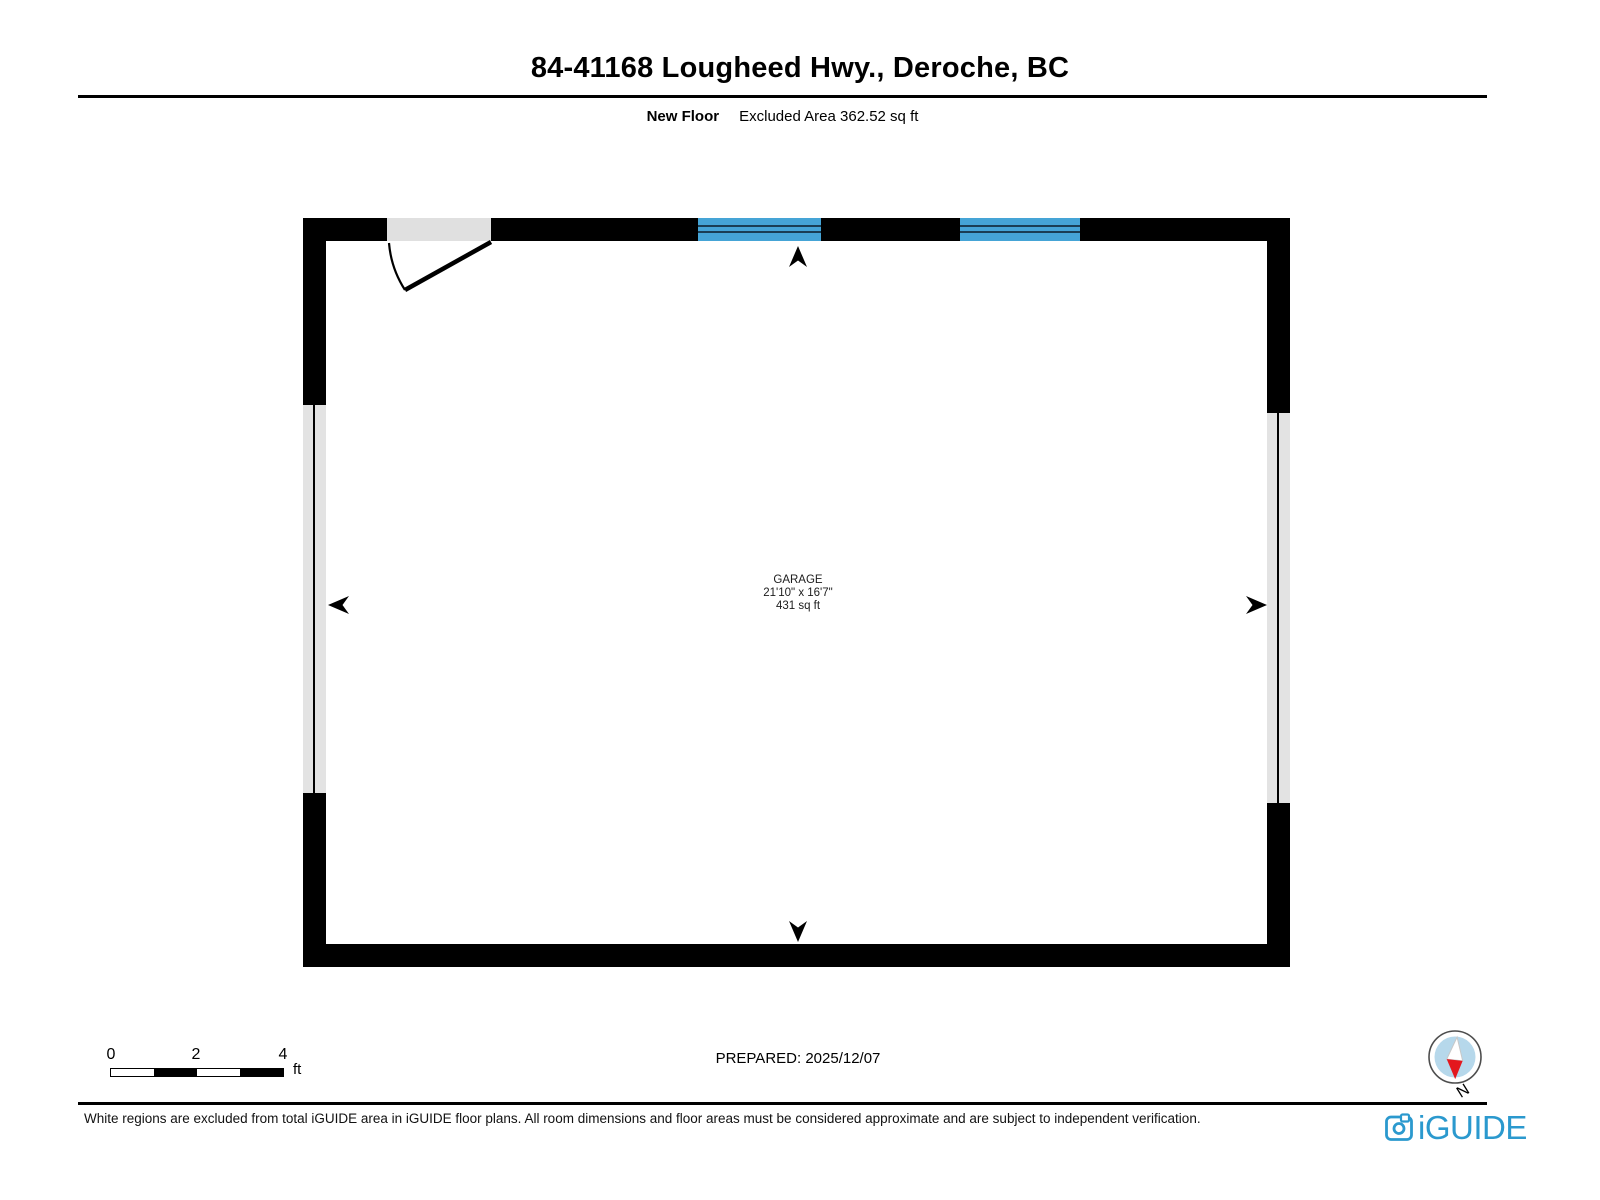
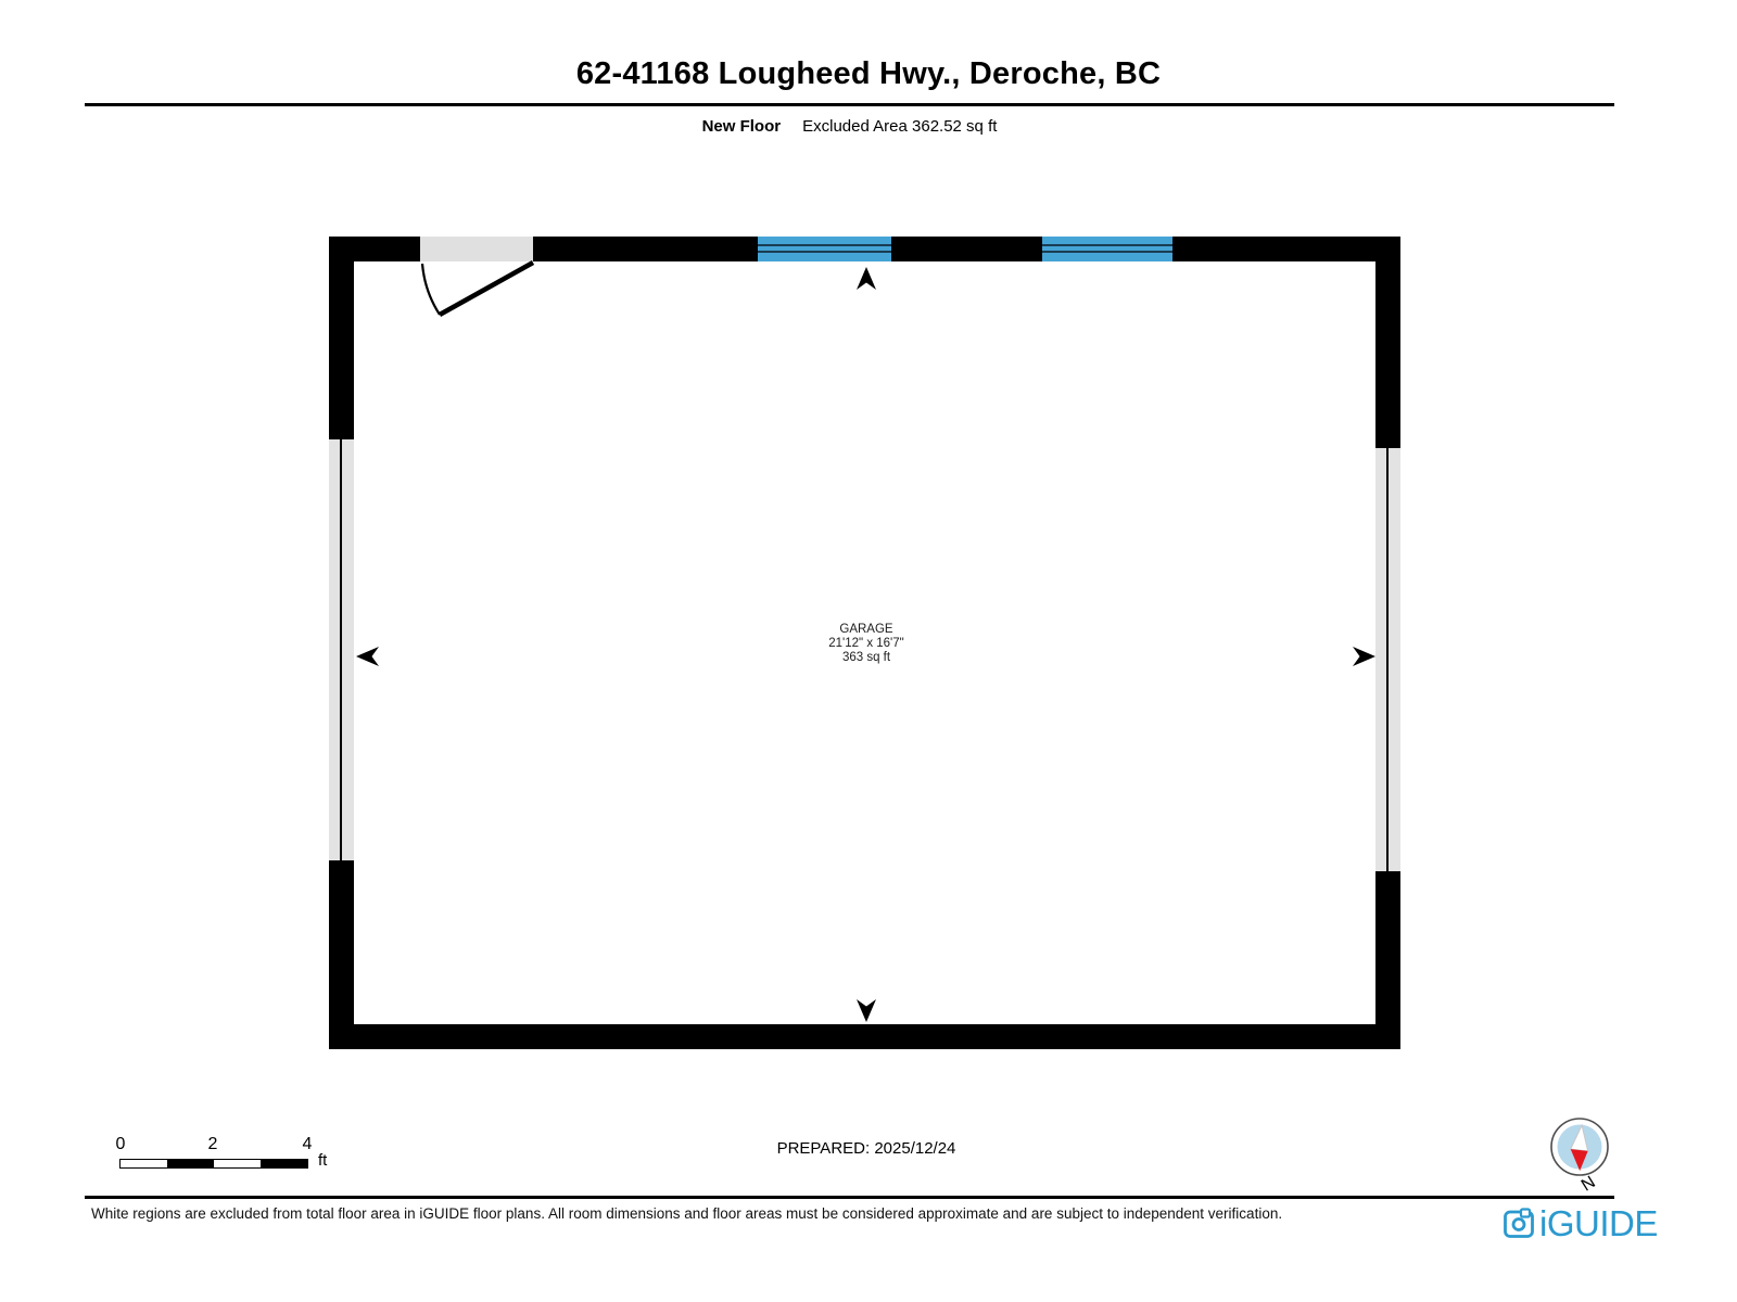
- 84-41168 Lougheed Hwy., Deroche, BC
+ 62-41168 Lougheed Hwy., Deroche, BC
  New Floor Excluded Area 362.52 sq ft
  GARAGE
- 21'10" x 16'7"
+ 21'12" x 16'7"
- 431 sq ft
+ 363 sq ft
  0
  2
  4
  ft
- PREPARED: 2025/12/07
+ PREPARED: 2025/12/24
- White regions are excluded from total iGUIDE area in iGUIDE floor plans. All room dimensions and floor areas must be considered approximate and are subject to independent verification.
+ White regions are excluded from total floor area in iGUIDE floor plans. All room dimensions and floor areas must be considered approximate and are subject to independent verification.
  iGUIDE
